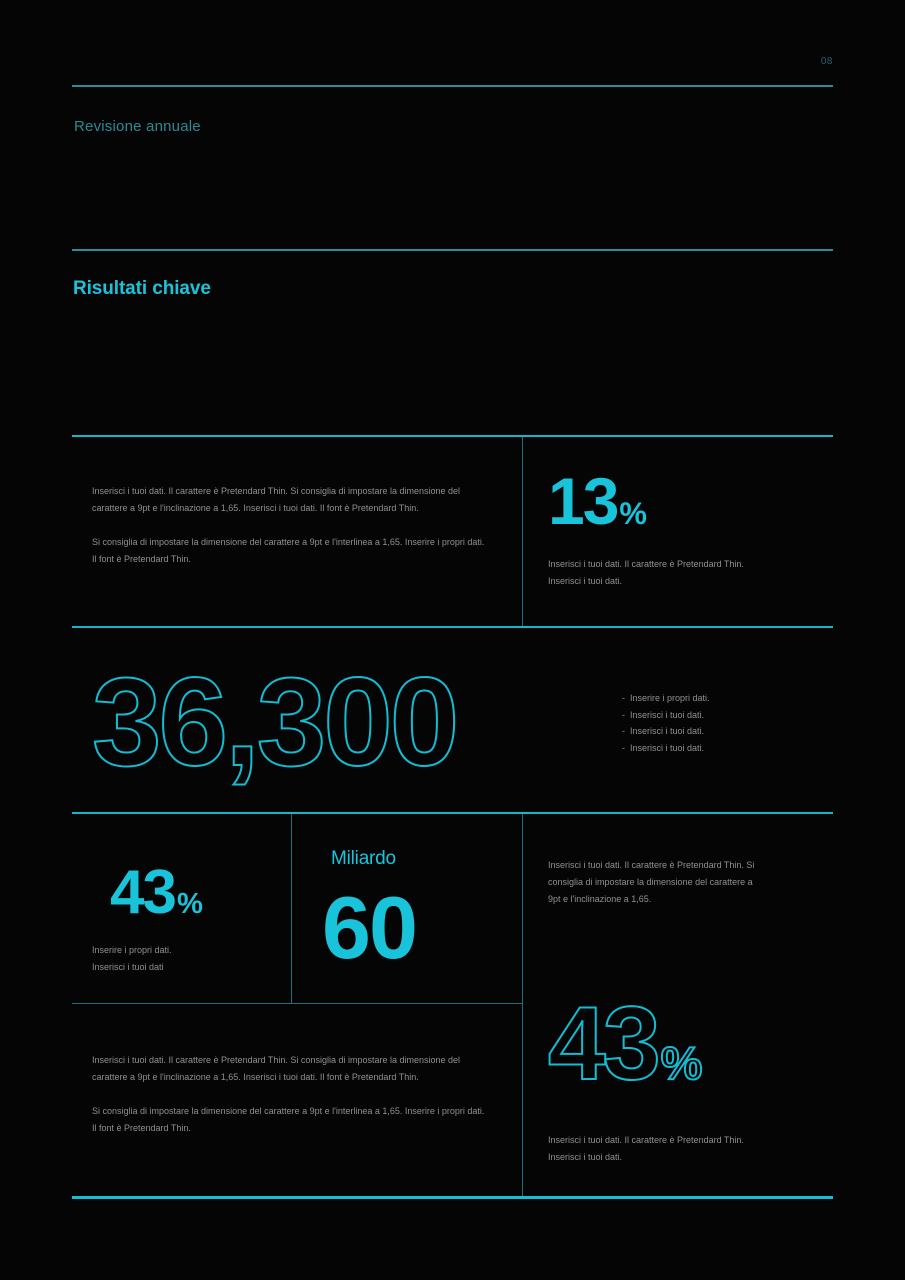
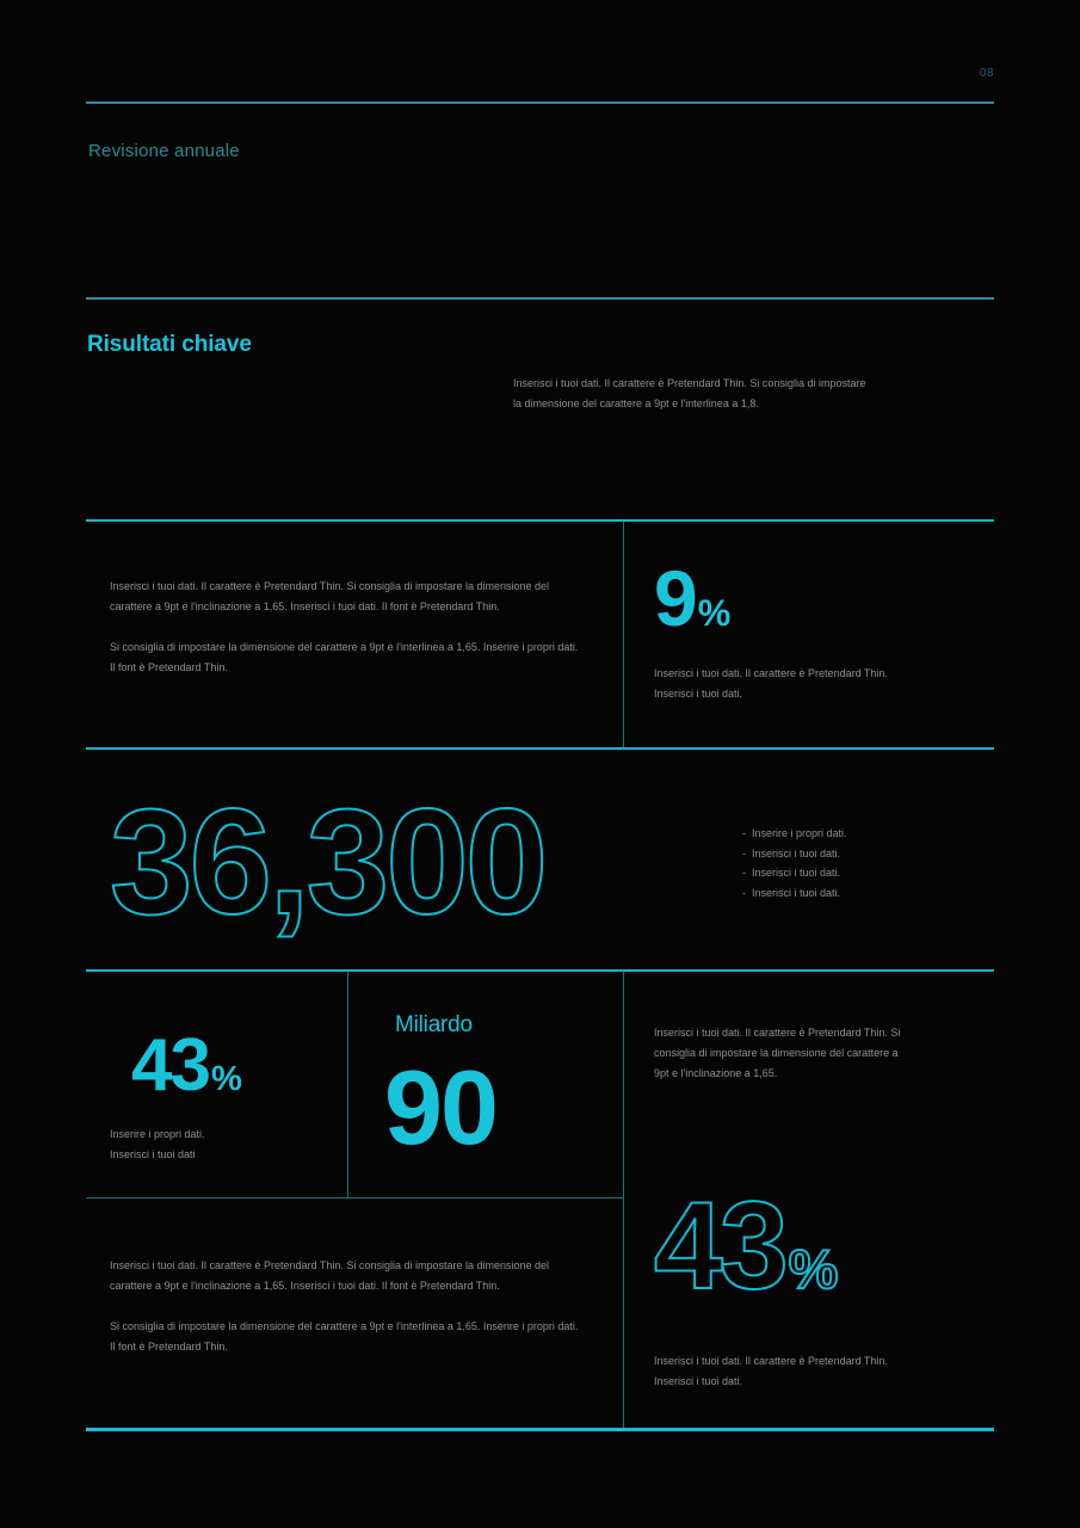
  08
  Revisione annuale
  Risultati chiave
+ Inserisci i tuoi dati. Il carattere è Pretendard Thin. Si consiglia di impostare la dimensione del carattere a 9pt e l'interlinea a 1,8.
  Inserisci i tuoi dati. Il carattere è Pretendard Thin. Si consiglia di impostare la dimensione del carattere a 9pt e l'inclinazione a 1,65. Inserisci i tuoi dati. Il font è Pretendard Thin.
  Si consiglia di impostare la dimensione del carattere a 9pt e l'interlinea a 1,65. Inserire i propri dati. Il font è Pretendard Thin.
- 13
+ 9
  %
  Inserisci i tuoi dati. Il carattere è Pretendard Thin. Inserisci i tuoi dati.
  36,300
  Inserire i propri dati.
  Inserisci i tuoi dati.
  Inserisci i tuoi dati.
  Inserisci i tuoi dati.
  43
  %
  Inserire i propri dati.
  Inserisci i tuoi dati
  Miliardo
- 60
+ 90
  Inserisci i tuoi dati. Il carattere è Pretendard Thin. Si consiglia di impostare la dimensione del carattere a 9pt e l'inclinazione a 1,65.
  43
  %
  Inserisci i tuoi dati. Il carattere è Pretendard Thin. Inserisci i tuoi dati.
  Inserisci i tuoi dati. Il carattere è Pretendard Thin. Si consiglia di impostare la dimensione del carattere a 9pt e l'inclinazione a 1,65. Inserisci i tuoi dati. Il font è Pretendard Thin.
  Si consiglia di impostare la dimensione del carattere a 9pt e l'interlinea a 1,65. Inserire i propri dati. Il font è Pretendard Thin.
